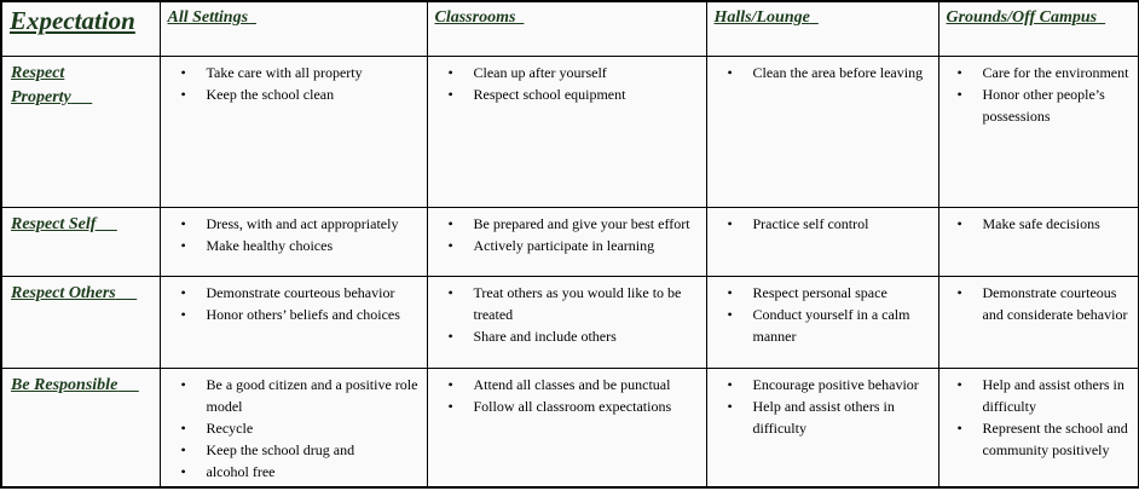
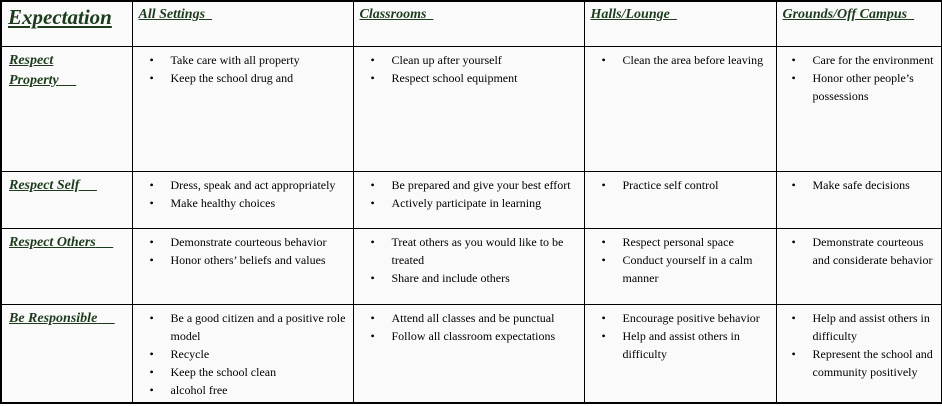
  Expectation	All Settings	Classrooms	Halls/Lounge	Grounds/Off Campus
- Respect Property	Take care with all property Keep the school clean	Clean up after yourself Respect school equipment	Clean the area before leaving	Care for the environment Honor other people’s possessions
+ Respect Property	Take care with all property Keep the school drug and	Clean up after yourself Respect school equipment	Clean the area before leaving	Care for the environment Honor other people’s possessions
- Respect Self	Dress, with and act appropriately Make healthy choices	Be prepared and give your best effort Actively participate in learning	Practice self control	Make safe decisions
+ Respect Self	Dress, speak and act appropriately Make healthy choices	Be prepared and give your best effort Actively participate in learning	Practice self control	Make safe decisions
- Respect Others	Demonstrate courteous behavior Honor others’ beliefs and choices	Treat others as you would like to be treated Share and include others	Respect personal space Conduct yourself in a calm manner	Demonstrate courteous and considerate behavior
+ Respect Others	Demonstrate courteous behavior Honor others’ beliefs and values	Treat others as you would like to be treated Share and include others	Respect personal space Conduct yourself in a calm manner	Demonstrate courteous and considerate behavior
- Be Responsible	Be a good citizen and a positive role model Recycle Keep the school drug and alcohol free	Attend all classes and be punctual Follow all classroom expectations	Encourage positive behavior Help and assist others in difficulty	Help and assist others in difficulty Represent the school and community positively
+ Be Responsible	Be a good citizen and a positive role model Recycle Keep the school clean alcohol free	Attend all classes and be punctual Follow all classroom expectations	Encourage positive behavior Help and assist others in difficulty	Help and assist others in difficulty Represent the school and community positively
